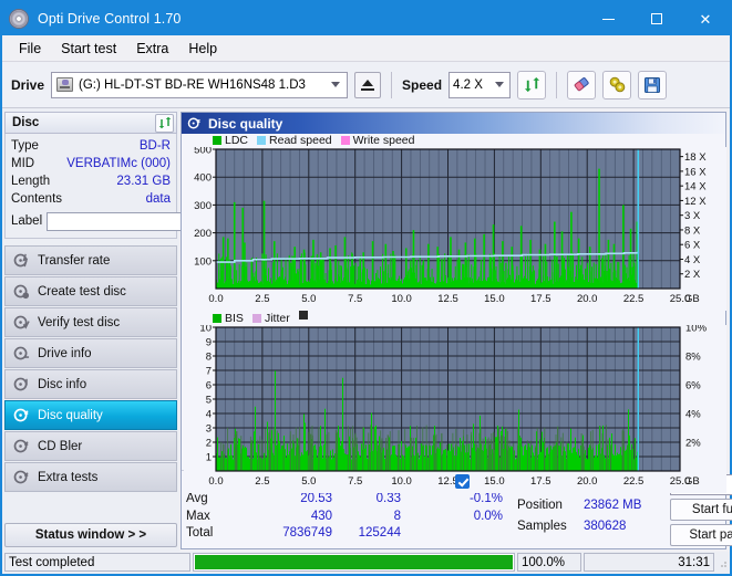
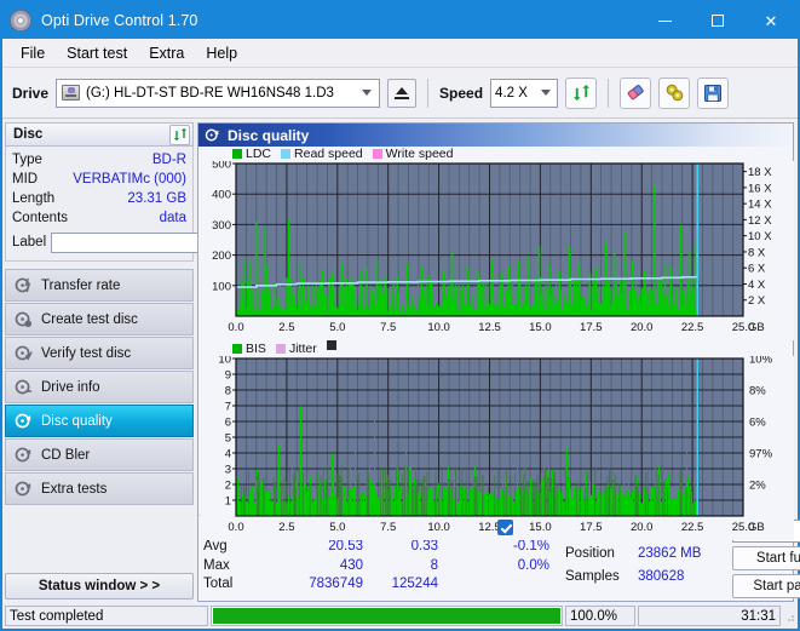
  Opti Drive Control 1.70
  ✕
  File
  Start test
  Extra
  Help
  Drive
  (G:) HL-DT-ST BD-RE WH16NS48 1.D3
  Speed
  4.2 X
  Disc
  Type
  BD-R
  MID
  VERBATIMc (000)
  Length
  23.31 GB
  Contents
  data
  Label
  Transfer rate
  Create test disc
  Verify test disc
  Drive info
- Disc info
  Disc quality
  CD Bler
  Extra tests
  Status window > >
  Disc quality
  LDC
  Read speed
  Write speed
  500
  400
  300
  200
  100
  18 X
  16 X
  14 X
  12 X
- 3 X
+ 10 X
  8 X
  6 X
  4 X
  2 X
  0.0
  2.5
  5.0
  7.5
  10.0
  12.5
  15.0
  17.5
  20.0
  22.5
  25.0
  GB
  BIS
  Jitter
  10
  9
  8
  7
  6
  5
  4
  3
  2
  1
  10%
  8%
  6%
- 4%
+ 97%
  2%
  0.0
  2.5
  5.0
  7.5
  10.0
  12.
  15.0
  17.5
  20.0
  22.5
  25.0
  GB
  Avg
  20.53
  0.33
  -0.1%
  Max
  430
  8
  0.0%
  Total
  7836749
  125244
  Position
  23862 MB
  Samples
  380628
  Start fu
  Start pa
  Test completed
  100.0%
  31:31
